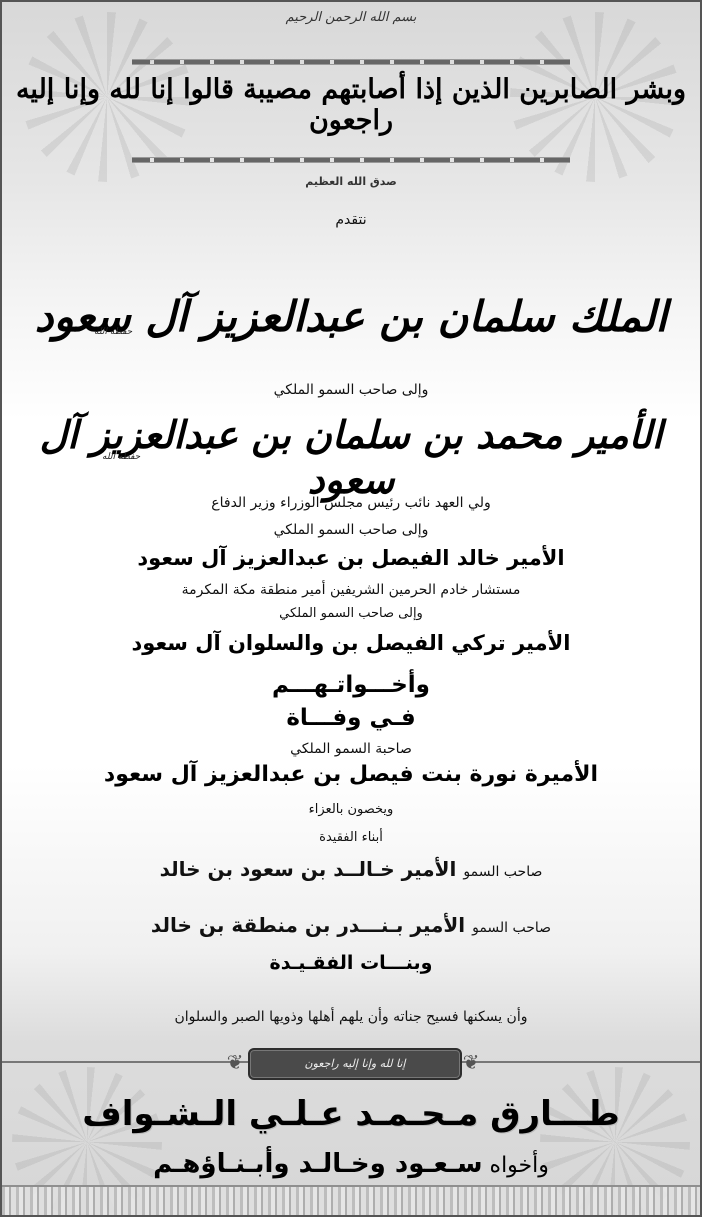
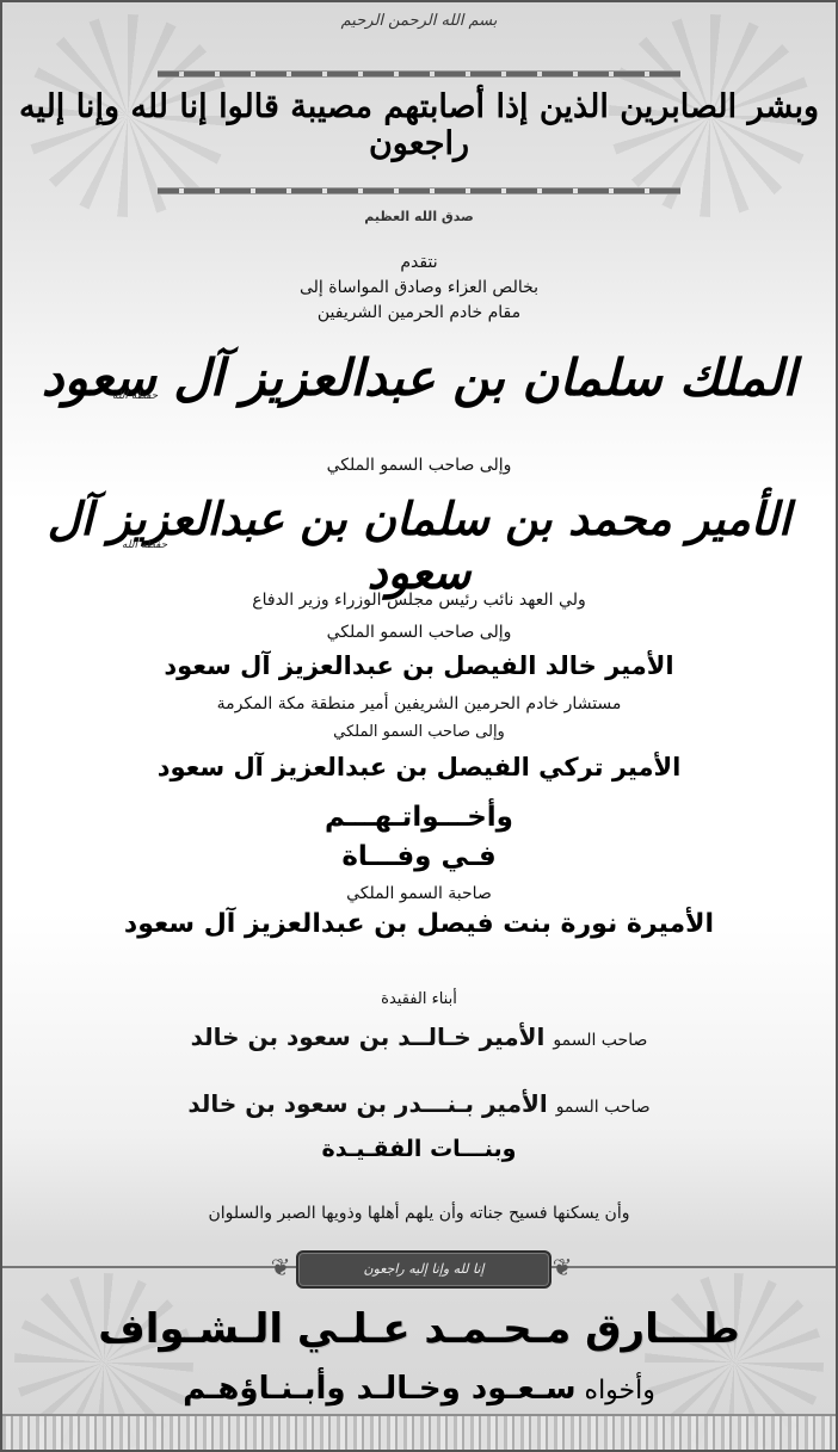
  بسم الله الرحمن الرحيم
  وبشر الصابرين الذين إذا أصابتهم مصيبة قالوا إنا لله وإنا إليه راجعون
  صدق الله العظيم
  نتقدم
+ بخالص العزاء وصادق المواساة إلى
+ مقام خادم الحرمين الشريفين
  الملك سلمان بن عبدالعزيز آل سعود
  حفظه الله
  وإلى صاحب السمو الملكي
  الأمير محمد بن سلمان بن عبدالعزيز آل سعود
  حفظه الله
  ولي العهد نائب رئيس مجلس الوزراء وزير الدفاع
  وإلى صاحب السمو الملكي
  الأمير خالد الفيصل بن عبدالعزيز آل سعود
  مستشار خادم الحرمين الشريفين أمير منطقة مكة المكرمة
  وإلى صاحب السمو الملكي
- الأمير تركي الفيصل بن والسلوان آل سعود
+ الأمير تركي الفيصل بن عبدالعزيز آل سعود
  وأخـــواتـهـــم
  فـي وفـــاة
  صاحبة السمو الملكي
  الأميرة نورة بنت فيصل بن عبدالعزيز آل سعود
- ويخصون بالعزاء
  أبناء الفقيدة
  صاحب السمو الأمير خـالــد بن سعود بن خالد
- صاحب السمو الأمير بـنـــدر بن منطقة بن خالد
+ صاحب السمو الأمير بـنـــدر بن سعود بن خالد
  وبنـــات الفقـيـدة
  وأن يسكنها فسيح جناته وأن يلهم أهلها وذويها الصبر والسلوان
  ❦
  ❦
  إنا لله وإنا إليه راجعون
  طـــارق مـحـمـد عـلـي الـشـواف
  وأخواه سـعـود وخـالـد وأبـنـاؤهـم
